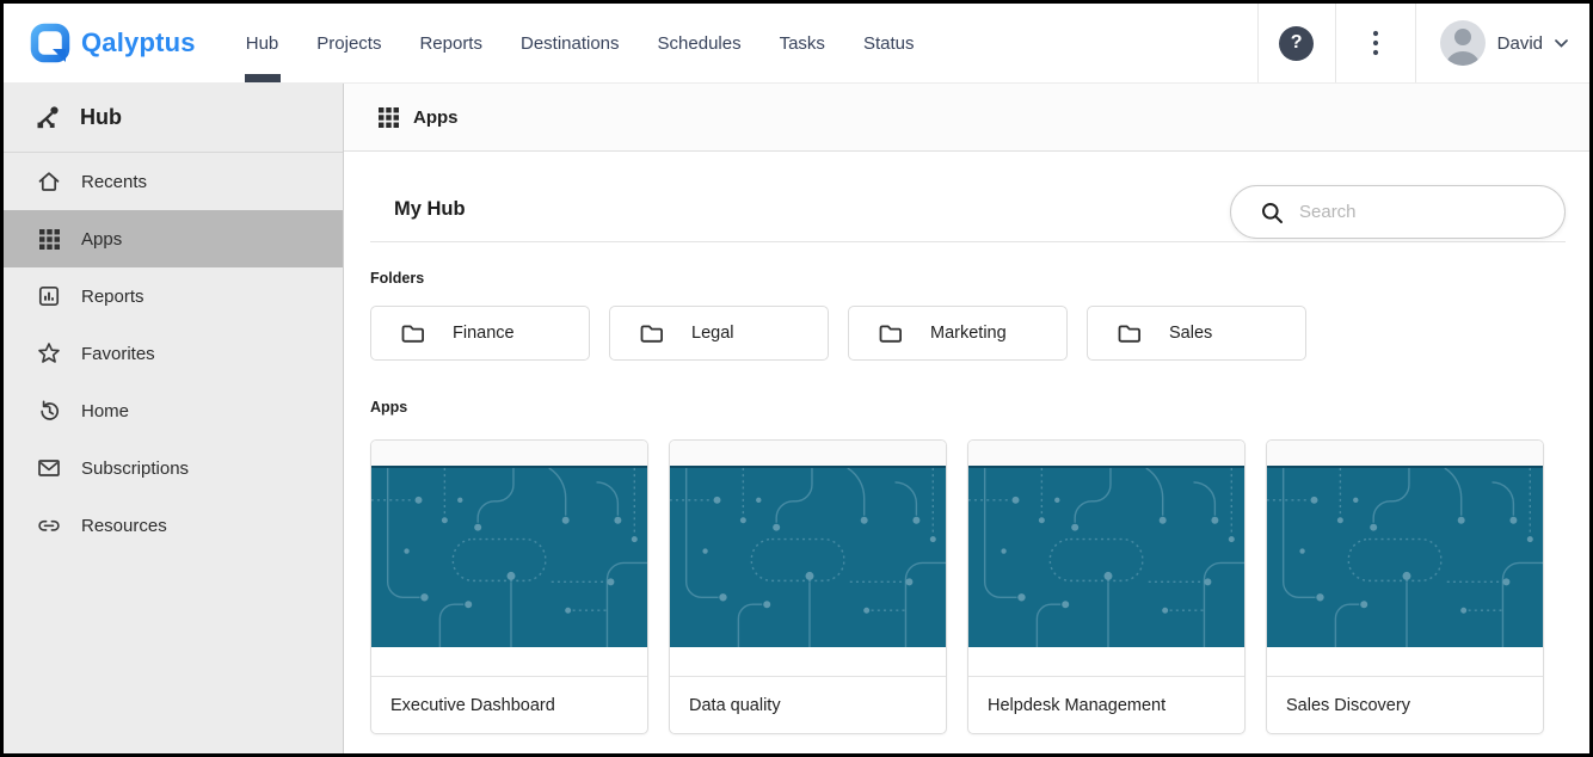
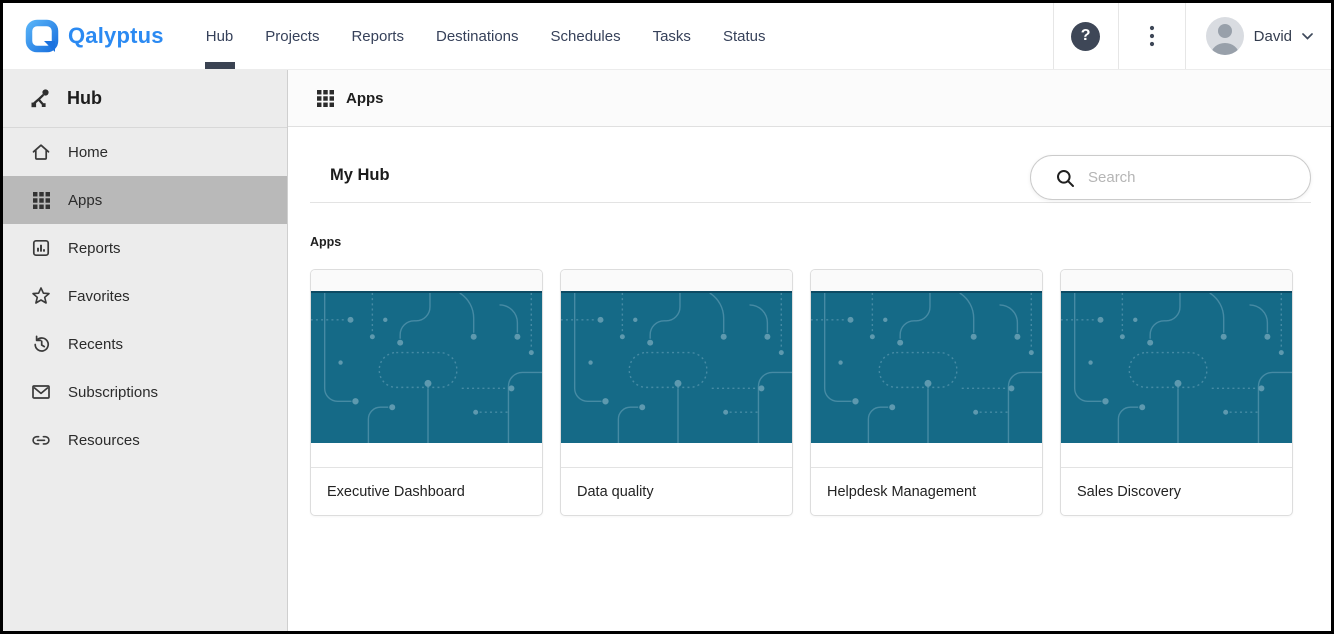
  Qalyptus
  Hub
  Projects
  Reports
  Destinations
  Schedules
  Tasks
  Status
  ?
  David
  Hub
- Recents
+ Home
  Apps
  Reports
  Favorites
- Home
+ Recents
  Subscriptions
  Resources
  Apps
  My Hub
  Search
- Folders
- Finance
- Legal
- Marketing
- Sales
  Apps
  Executive Dashboard
  Data quality
  Helpdesk Management
  Sales Discovery
